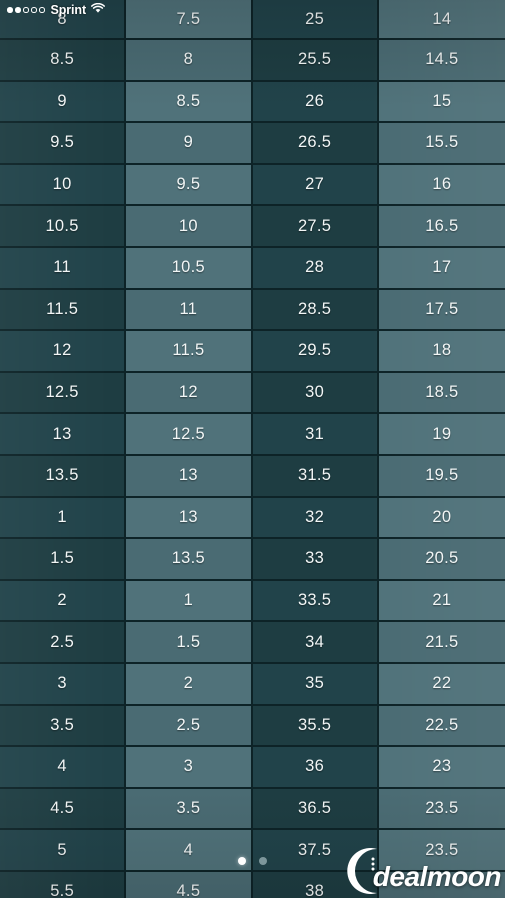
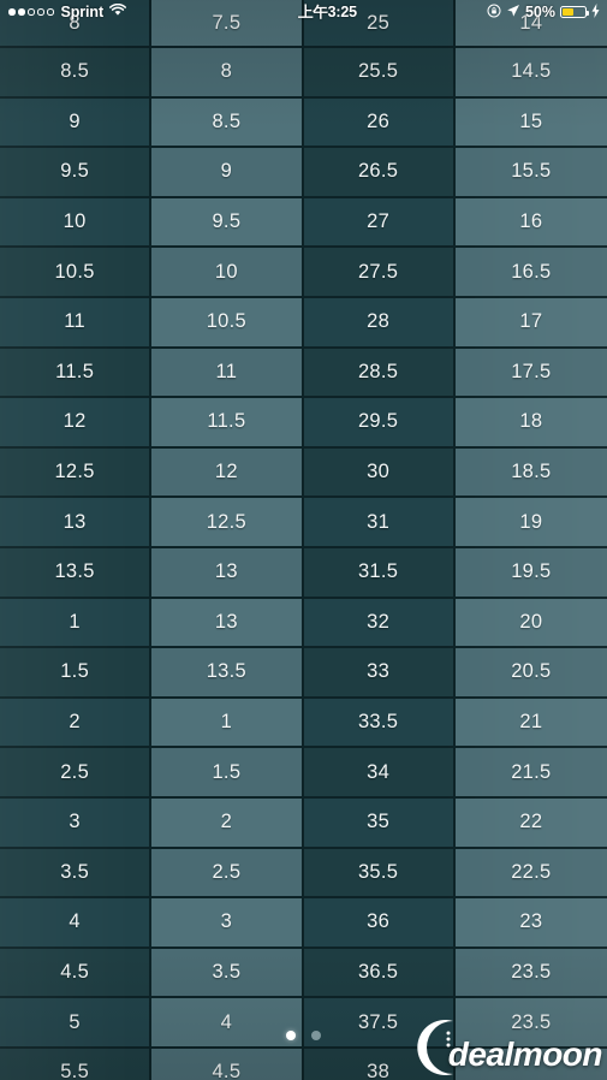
  Sprint
+ 上午3:25
+ 50%
  dealmoon
